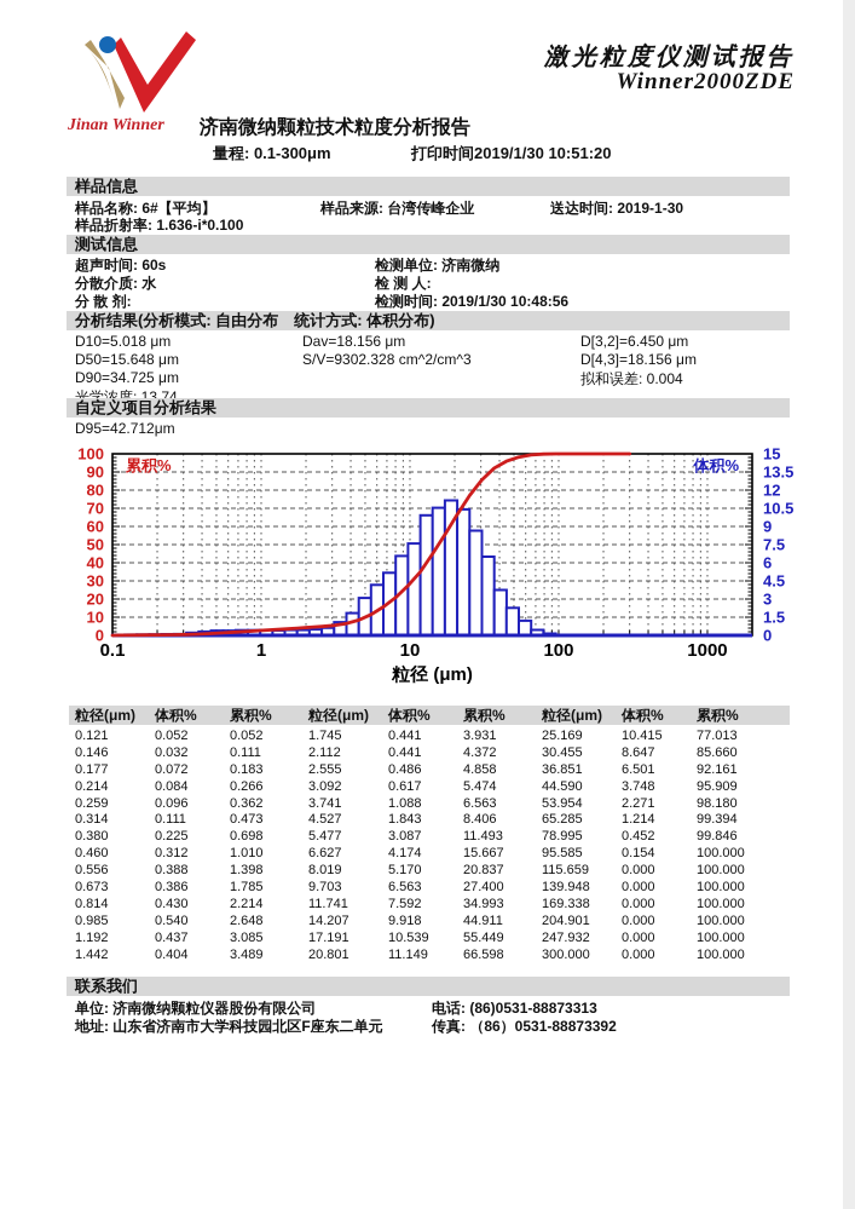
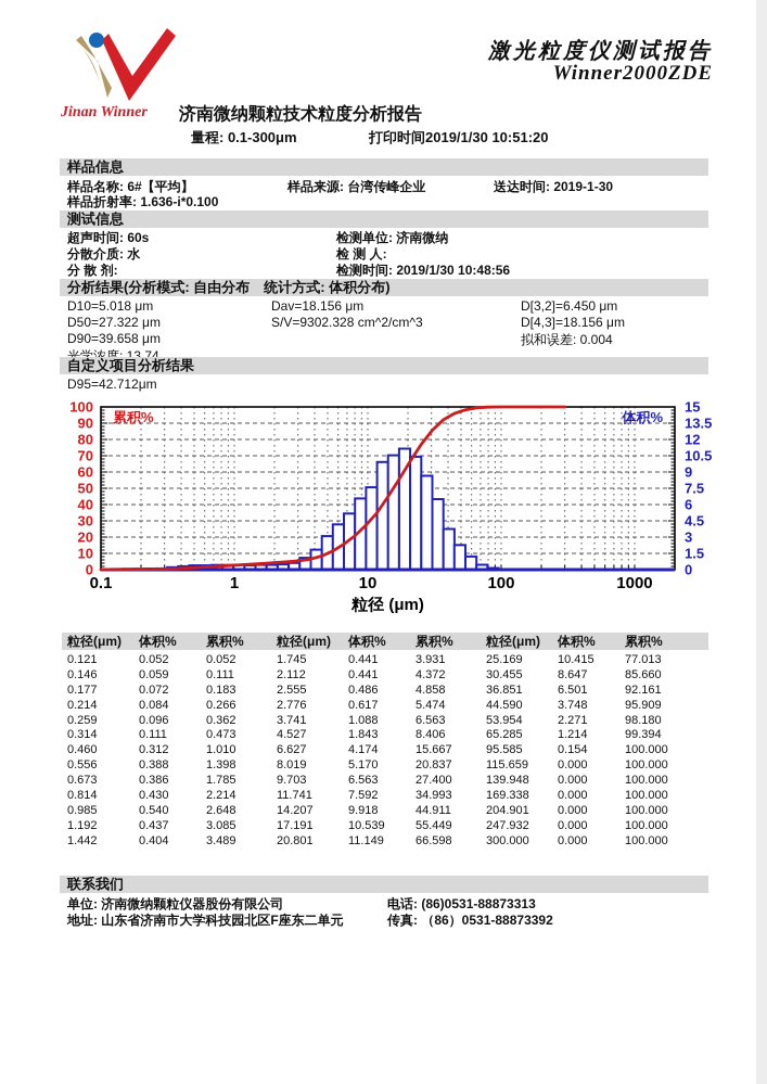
  Jinan Winner
  激光粒度仪测试报告
  Winner2000ZDE
  济南微纳颗粒技术粒度分析报告
  量程: 0.1-300μm
  打印时间2019/1/30 10:51:20
  样品信息
  样品名称: 6#【平均】
  样品来源: 台湾传峰企业
  送达时间: 2019-1-30
  样品折射率: 1.636-i*0.100
  测试信息
  超声时间: 60s
  检测单位: 济南微纳
  分散介质: 水
  检 测 人:
  分 散 剂:
  检测时间: 2019/1/30 10:48:56
  分析结果(分析模式: 自由分布 统计方式: 体积分布)
  D10=5.018 μm
  Dav=18.156 μm
  D[3,2]=6.450 μm
- D50=15.648 μm
+ D50=27.322 μm
  S/V=9302.328 cm^2/cm^3
  D[4,3]=18.156 μm
- D90=34.725 μm
+ D90=39.658 μm
  拟和误差: 0.004
  光学浓度: 13.74
  自定义项目分析结果
  D95=42.712μm
  0
  10
  20
  30
  40
  50
  60
  70
  80
  90
  100
  0
  1.5
  3
  4.5
  6
  7.5
  9
  10.5
  12
  13.5
  15
  0.1
  1
  10
  100
  1000
  累积%
  体积%
  粒径 (μm)
  粒径(μm)
  体积%
  累积%
  粒径(μm)
  体积%
  累积%
  粒径(μm)
  体积%
  累积%
  0.121
  0.052
  0.052
  1.745
  0.441
  3.931
  25.169
  10.415
  77.013
  0.146
- 0.032
+ 0.059
  0.111
  2.112
  0.441
  4.372
  30.455
  8.647
  85.660
  0.177
  0.072
  0.183
  2.555
  0.486
  4.858
  36.851
  6.501
  92.161
  0.214
  0.084
  0.266
- 3.092
+ 2.776
  0.617
  5.474
  44.590
  3.748
  95.909
  0.259
  0.096
  0.362
  3.741
  1.088
  6.563
  53.954
  2.271
  98.180
  0.314
  0.111
  0.473
  4.527
  1.843
  8.406
  65.285
  1.214
  99.394
- 0.380
- 0.225
- 0.698
- 5.477
- 3.087
- 11.493
- 78.995
- 0.452
- 99.846
  0.460
  0.312
  1.010
  6.627
  4.174
  15.667
  95.585
  0.154
  100.000
  0.556
  0.388
  1.398
  8.019
  5.170
  20.837
  115.659
  0.000
  100.000
  0.673
  0.386
  1.785
  9.703
  6.563
  27.400
  139.948
  0.000
  100.000
  0.814
  0.430
  2.214
  11.741
  7.592
  34.993
  169.338
  0.000
  100.000
  0.985
  0.540
  2.648
  14.207
  9.918
  44.911
  204.901
  0.000
  100.000
  1.192
  0.437
  3.085
  17.191
  10.539
  55.449
  247.932
  0.000
  100.000
  1.442
  0.404
  3.489
  20.801
  11.149
  66.598
  300.000
  0.000
  100.000
  联系我们
  单位: 济南微纳颗粒仪器股份有限公司
  电话: (86)0531-88873313
  地址: 山东省济南市大学科技园北区F座东二单元
  传真: （86）0531-88873392
